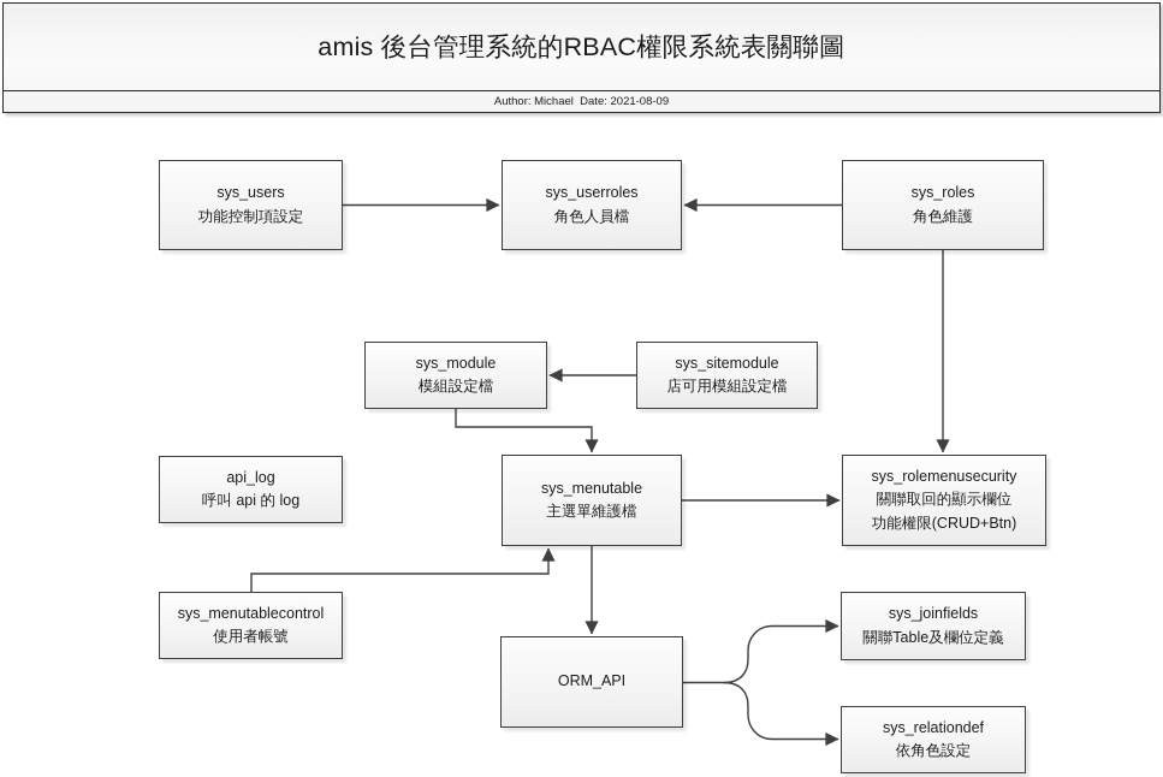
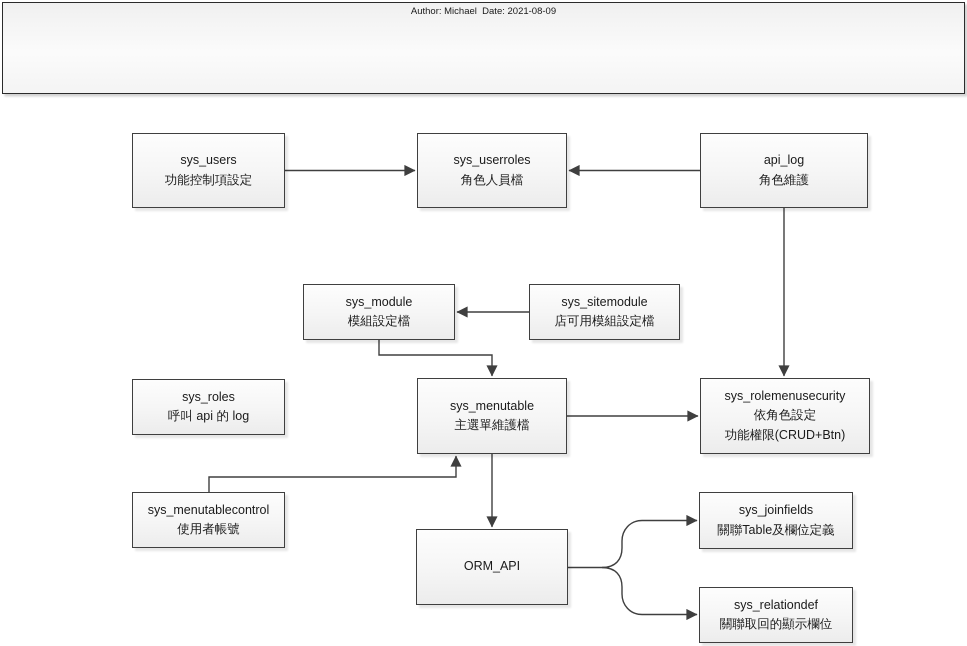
- amis 後台管理系統的RBAC權限系統表關聯圖
  Author: Michael Date: 2021-08-09
  sys_users
  功能控制項設定
  sys_userroles
  角色人員檔
- sys_roles
+ api_log
  角色維護
  sys_module
  模組設定檔
  sys_sitemodule
  店可用模組設定檔
- api_log
+ sys_roles
  呼叫 api 的 log
  sys_menutable
  主選單維護檔
  sys_rolemenusecurity
- 關聯取回的顯示欄位
+ 依角色設定
  功能權限(CRUD+Btn)
  sys_menutablecontrol
  使用者帳號
  ORM_API
  sys_joinfields
  關聯Table及欄位定義
  sys_relationdef
- 依角色設定
+ 關聯取回的顯示欄位
